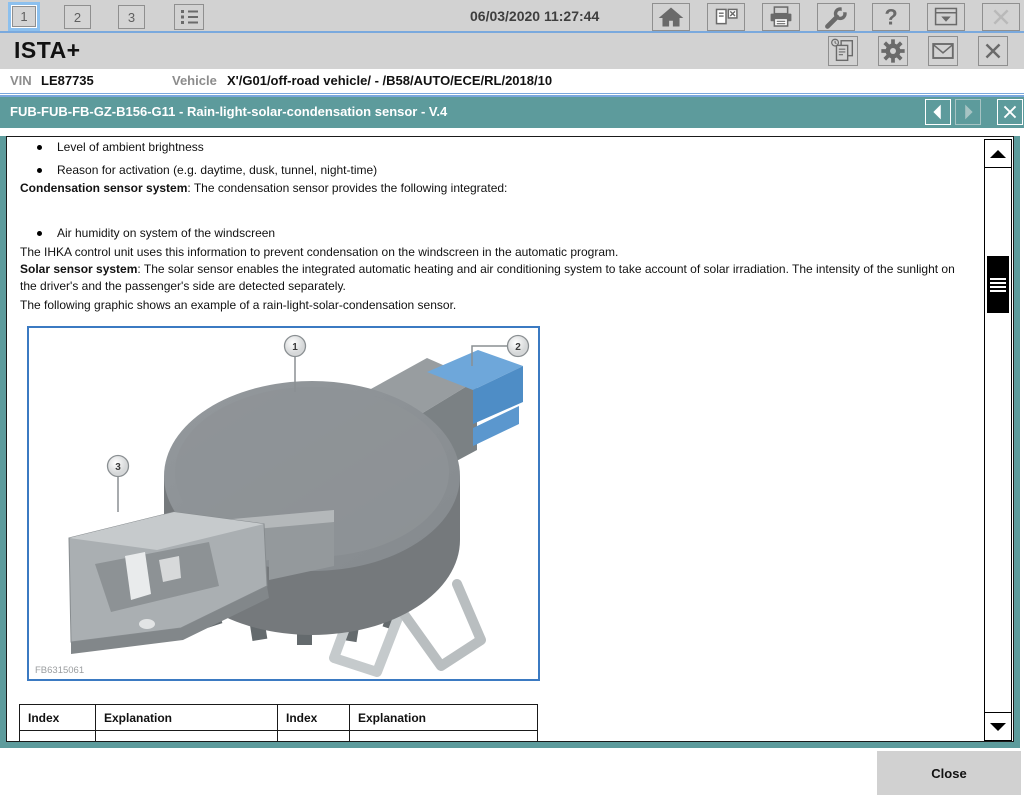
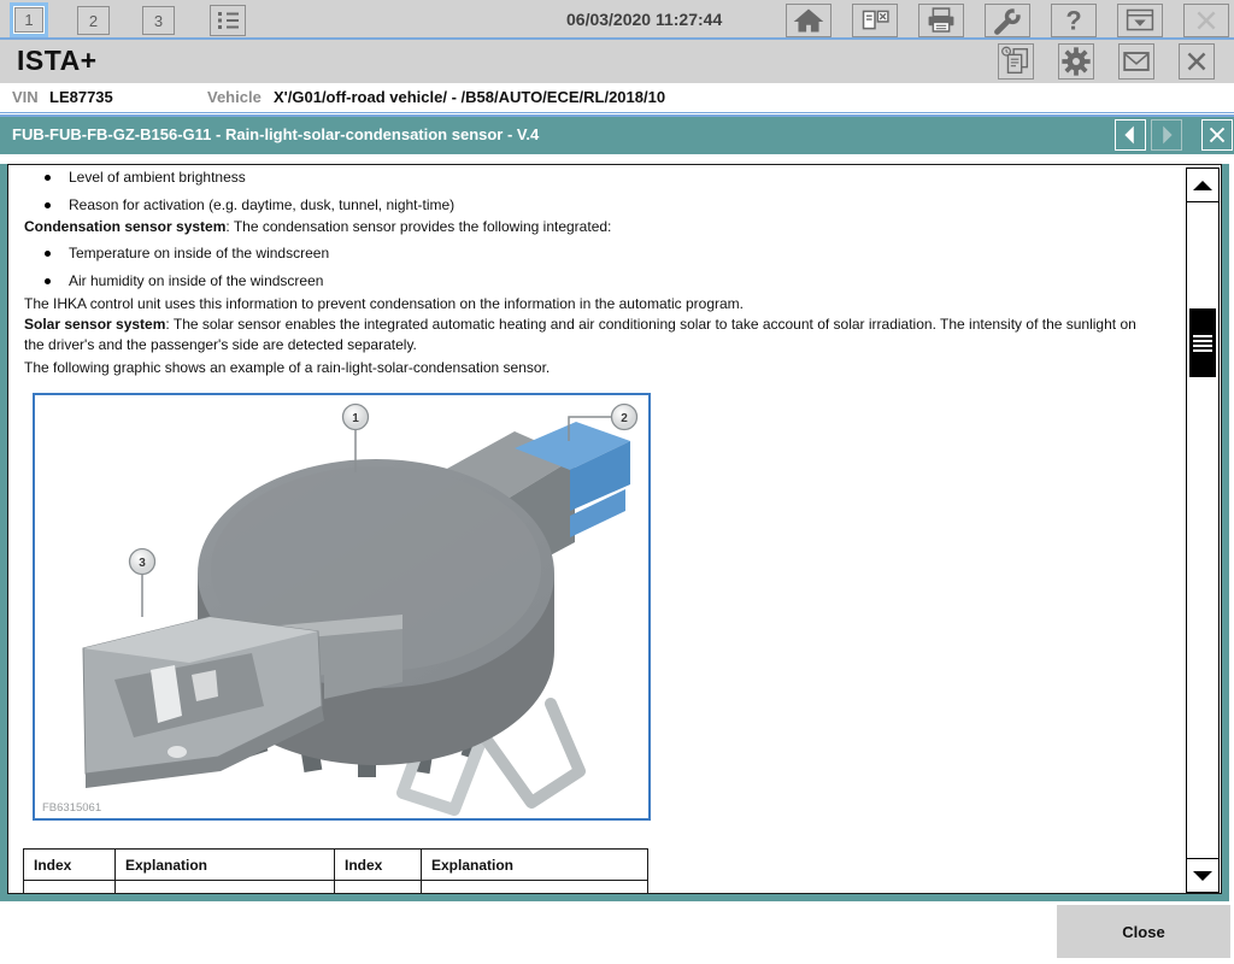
  1
  2
  3
  06/03/2020 11:27:44
  ?
  ISTA+
  VIN
  LE87735
  Vehicle
  X'/G01/off-road vehicle/ - /B58/AUTO/ECE/RL/2018/10
  FUB-FUB-FB-GZ-B156-G11 - Rain-light-solar-condensation sensor - V.4
  Level of ambient brightness
  Reason for activation (e.g. daytime, dusk, tunnel, night-time)
  Condensation sensor system: The condensation sensor provides the following integrated:
+ Temperature on inside of the windscreen
- Air humidity on system of the windscreen
+ Air humidity on inside of the windscreen
- The IHKA control unit uses this information to prevent condensation on the windscreen in the automatic program.
+ The IHKA control unit uses this information to prevent condensation on the information in the automatic program.
- Solar sensor system: The solar sensor enables the integrated automatic heating and air conditioning system to take account of solar irradiation. The intensity of the sunlight on the driver's and the passenger's side are detected separately.
+ Solar sensor system: The solar sensor enables the integrated automatic heating and air conditioning solar to take account of solar irradiation. The intensity of the sunlight on the driver's and the passenger's side are detected separately.
  The following graphic shows an example of a rain-light-solar-condensation sensor.
  1
  2
  3
  FB6315061
  Index	Explanation	Index	Explanation
  Close
